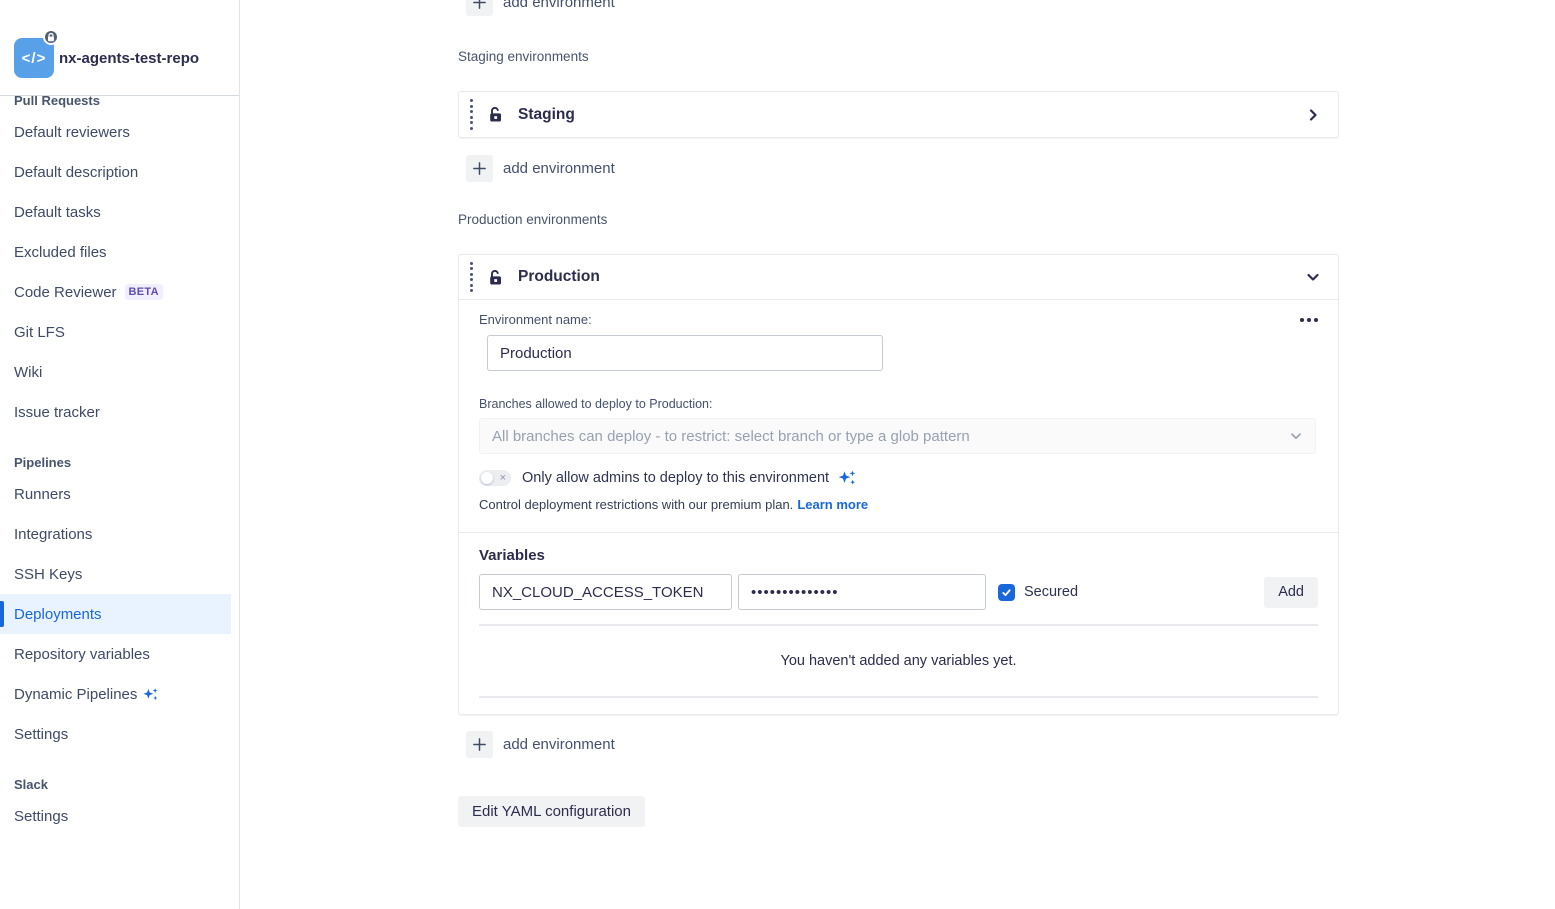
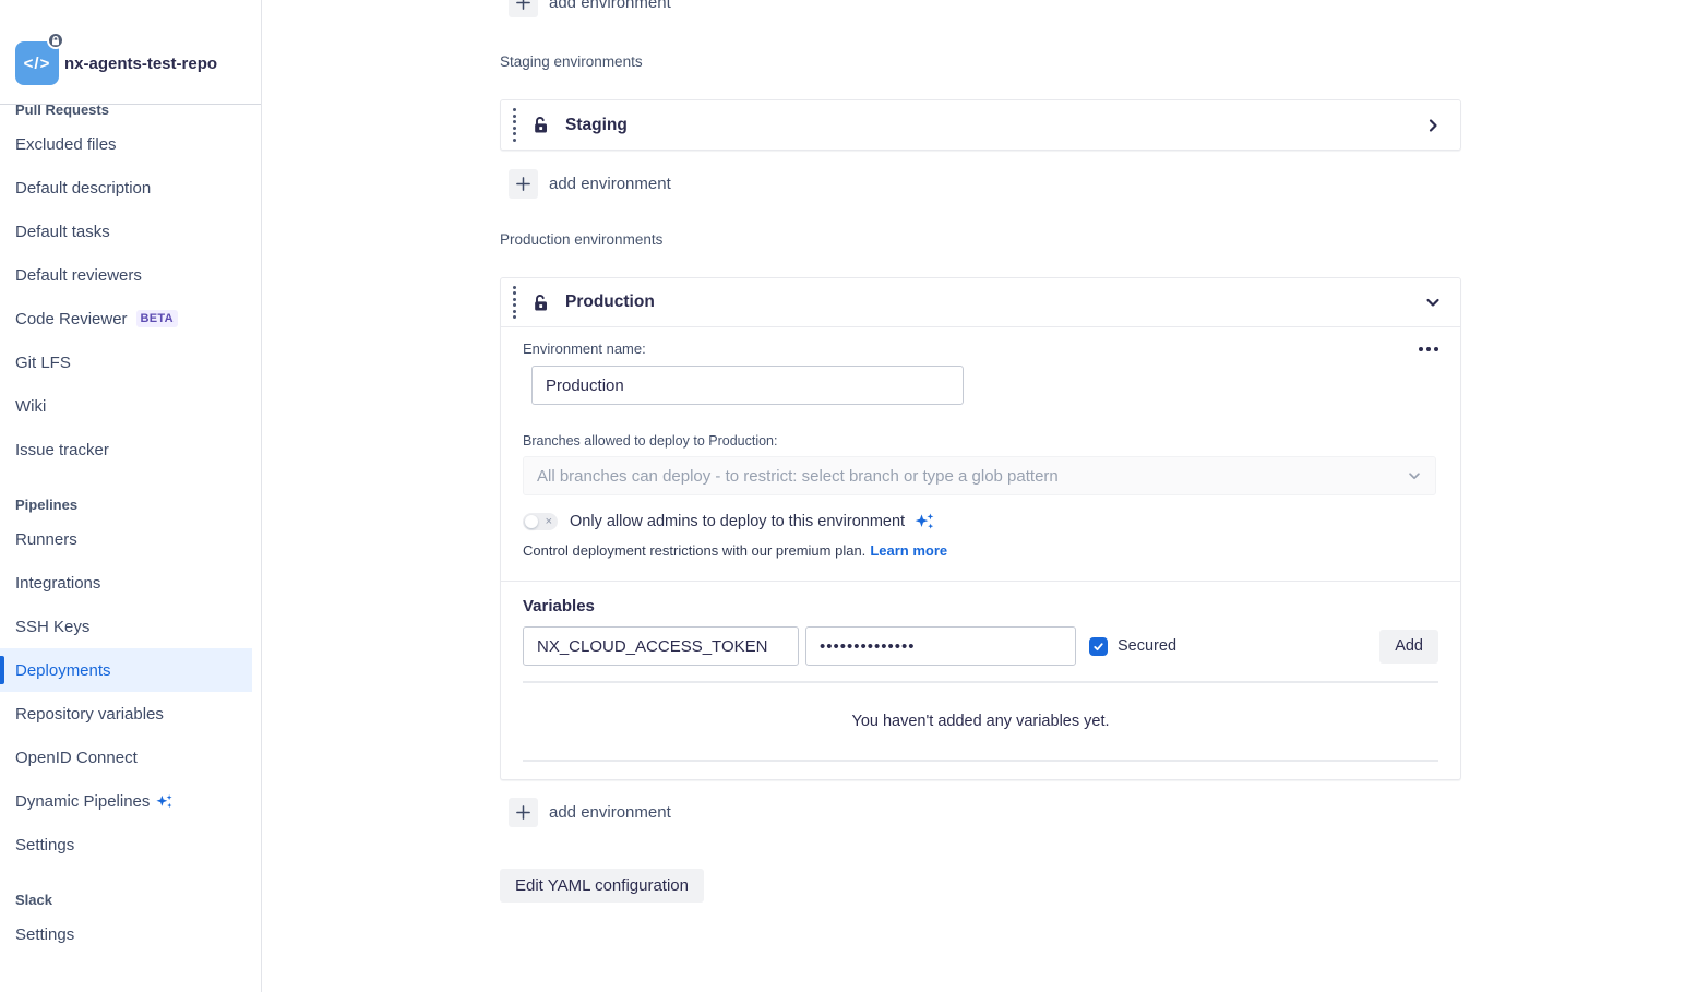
  </>
  nx-agents-test-repo
  Pull Requests
- Default reviewers
+ Excluded files
  Default description
  Default tasks
- Excluded files
+ Default reviewers
  Code Reviewer
  BETA
  Git LFS
  Wiki
  Issue tracker
  Pipelines
  Runners
  Integrations
  SSH Keys
  Deployments
  Repository variables
+ OpenID Connect
  Dynamic Pipelines
  Settings
  Slack
  Settings
  add environment
  Staging environments
  Staging
  add environment
  Production environments
  Production
  Environment name:
  Production
  Branches allowed to deploy to Production:
  All branches can deploy - to restrict: select branch or type a glob pattern
  ×
  Only allow admins to deploy to this environment
  Control deployment restrictions with our premium plan. Learn more
  Variables
  NX_CLOUD_ACCESS_TOKEN
  ••••••••••••••
  Secured
  Add
  You haven't added any variables yet.
  add environment
  Edit YAML configuration
